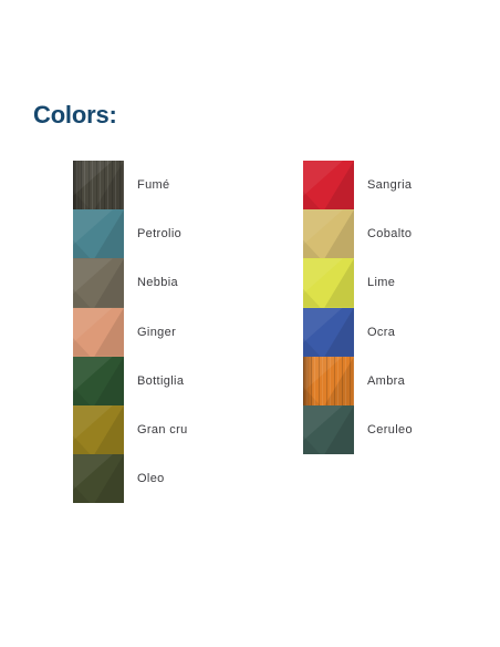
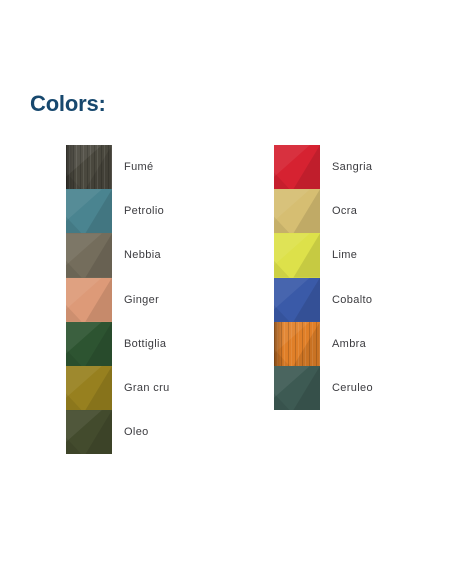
  Colors:
  Fumé
  Petrolio
  Nebbia
  Ginger
  Bottiglia
  Gran cru
  Oleo
  Sangria
- Cobalto
+ Ocra
  Lime
- Ocra
+ Cobalto
  Ambra
  Ceruleo
